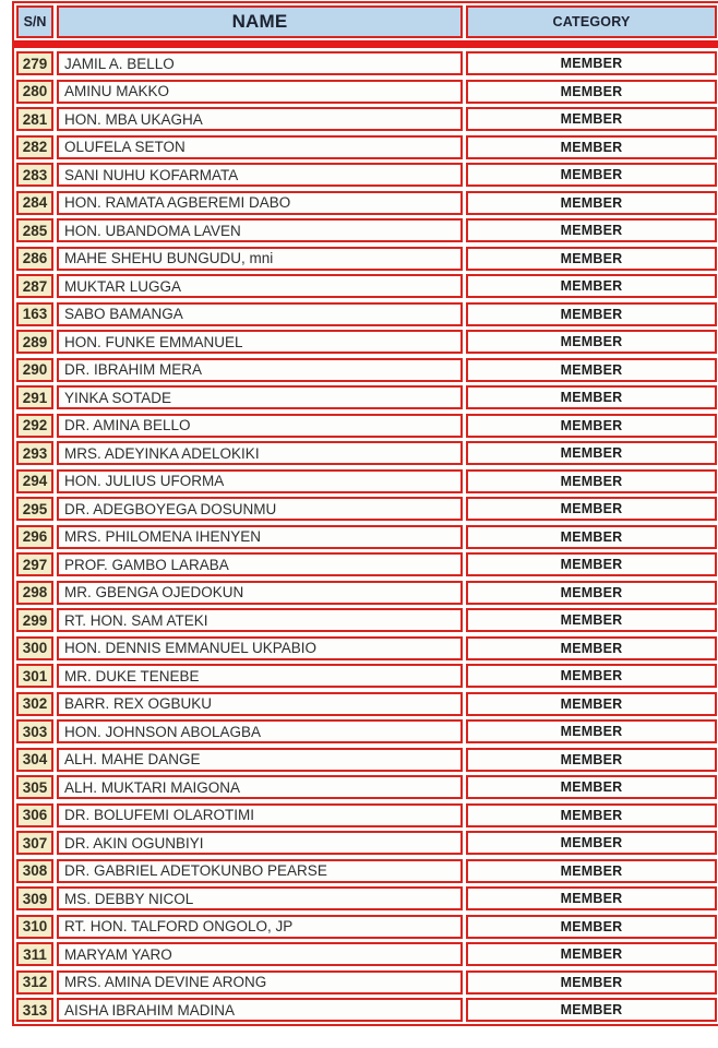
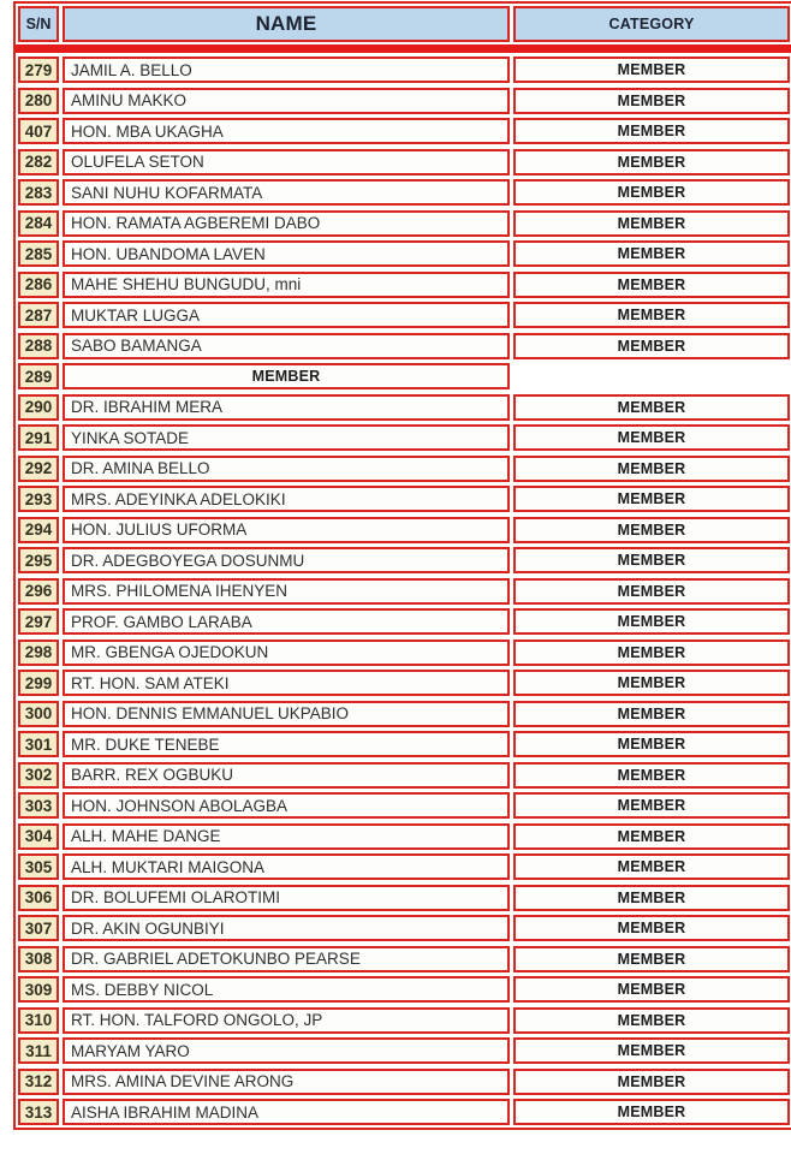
  S/N
  NAME
  CATEGORY
  279
  JAMIL A. BELLO
  MEMBER
  280
  AMINU MAKKO
  MEMBER
- 281
+ 407
  HON. MBA UKAGHA
  MEMBER
  282
  OLUFELA SETON
  MEMBER
  283
  SANI NUHU KOFARMATA
  MEMBER
  284
  HON. RAMATA AGBEREMI DABO
  MEMBER
  285
  HON. UBANDOMA LAVEN
  MEMBER
  286
  MAHE SHEHU BUNGUDU, mni
  MEMBER
  287
  MUKTAR LUGGA
  MEMBER
- 163
+ 288
  SABO BAMANGA
  MEMBER
  289
- HON. FUNKE EMMANUEL
  MEMBER
  290
  DR. IBRAHIM MERA
  MEMBER
  291
  YINKA SOTADE
  MEMBER
  292
  DR. AMINA BELLO
  MEMBER
  293
  MRS. ADEYINKA ADELOKIKI
  MEMBER
  294
  HON. JULIUS UFORMA
  MEMBER
  295
  DR. ADEGBOYEGA DOSUNMU
  MEMBER
  296
  MRS. PHILOMENA IHENYEN
  MEMBER
  297
  PROF. GAMBO LARABA
  MEMBER
  298
  MR. GBENGA OJEDOKUN
  MEMBER
  299
  RT. HON. SAM ATEKI
  MEMBER
  300
  HON. DENNIS EMMANUEL UKPABIO
  MEMBER
  301
  MR. DUKE TENEBE
  MEMBER
  302
  BARR. REX OGBUKU
  MEMBER
  303
  HON. JOHNSON ABOLAGBA
  MEMBER
  304
  ALH. MAHE DANGE
  MEMBER
  305
  ALH. MUKTARI MAIGONA
  MEMBER
  306
  DR. BOLUFEMI OLAROTIMI
  MEMBER
  307
  DR. AKIN OGUNBIYI
  MEMBER
  308
  DR. GABRIEL ADETOKUNBO PEARSE
  MEMBER
  309
  MS. DEBBY NICOL
  MEMBER
  310
  RT. HON. TALFORD ONGOLO, JP
  MEMBER
  311
  MARYAM YARO
  MEMBER
  312
  MRS. AMINA DEVINE ARONG
  MEMBER
  313
  AISHA IBRAHIM MADINA
  MEMBER
